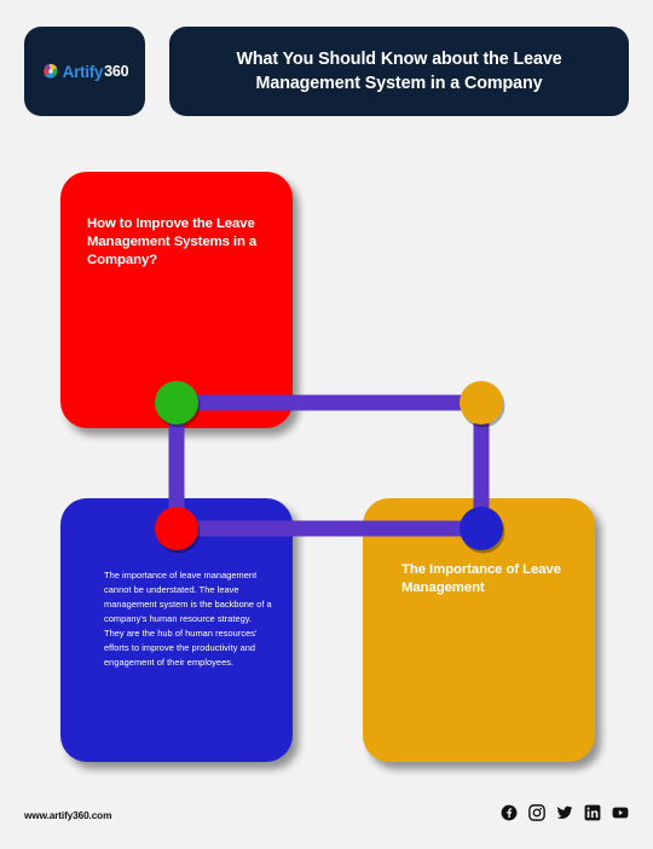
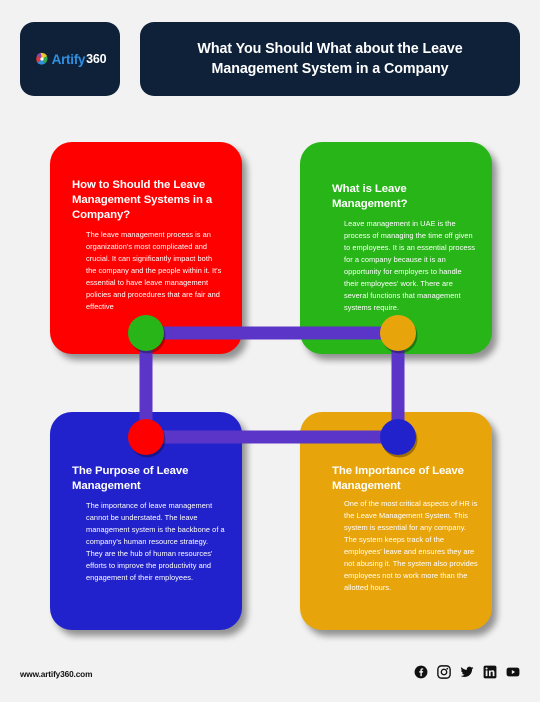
  Artify
  360
- What You Should Know about the Leave Management System in a Company
+ What You Should What about the Leave Management System in a Company
- How to Improve the Leave Management Systems in a Company?
+ How to Should the Leave Management Systems in a Company?
+ The leave management process is an organization's most complicated and crucial. It can significantly impact both the company and the people within it. It's essential to have leave management policies and procedures that are fair and effective
+ What is Leave Management?
+ Leave management in UAE is the process of managing the time off given to employees. It is an essential process for a company because it is an opportunity for employers to handle their employees' work. There are several functions that management systems require.
+ The Purpose of Leave Management
  The importance of leave management cannot be understated. The leave management system is the backbone of a company's human resource strategy. They are the hub of human resources' efforts to improve the productivity and engagement of their employees.
  The Importance of Leave Management
+ One of the most critical aspects of HR is the Leave Management System. This system is essential for any company. The system keeps track of the employees' leave and ensures they are not abusing it. The system also provides employees not to work more than the allotted hours.
  www.artify360.com
